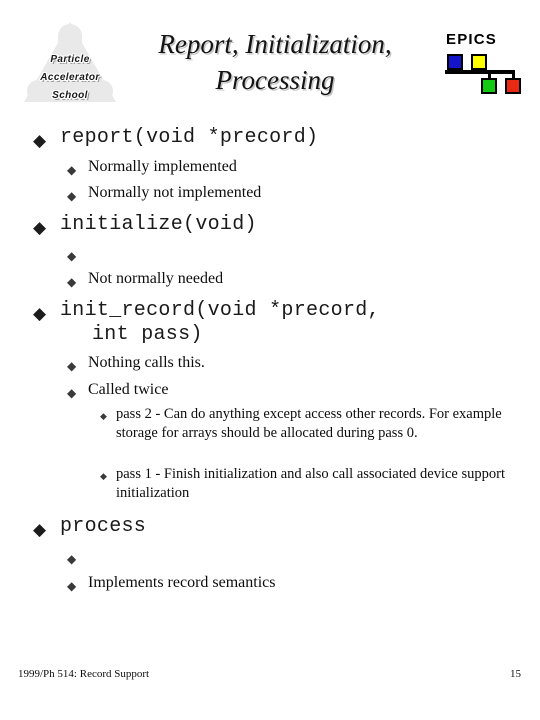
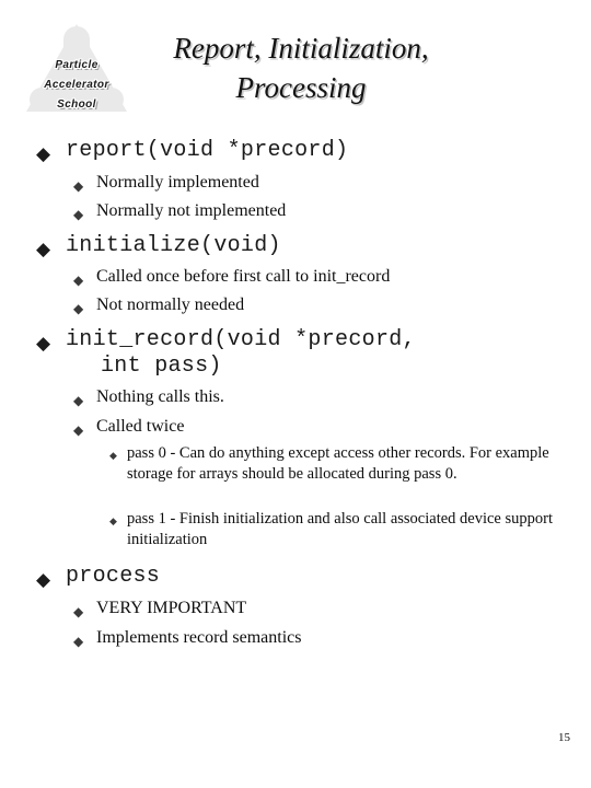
  Particle
  Accelerator
  School
  Report, Initialization,
  Processing
- EPICS
  ◆
  report(void *precord)
  ◆
  Normally implemented
  ◆
  Normally not implemented
  ◆
  initialize(void)
  ◆
+ Called once before first call to init_record
  ◆
  Not normally needed
  ◆
  init_record(void *precord,
  int pass)
  ◆
  Nothing calls this.
  ◆
  Called twice
  ◆
- pass 2 - Can do anything except access other records. For example storage for arrays should be allocated during pass 0.
+ pass 0 - Can do anything except access other records. For example storage for arrays should be allocated during pass 0.
  ◆
  pass 1 - Finish initialization and also call associated device support initialization
  ◆
  process
  ◆
+ VERY IMPORTANT
  ◆
  Implements record semantics
- 1999/Ph 514: Record Support
  15
